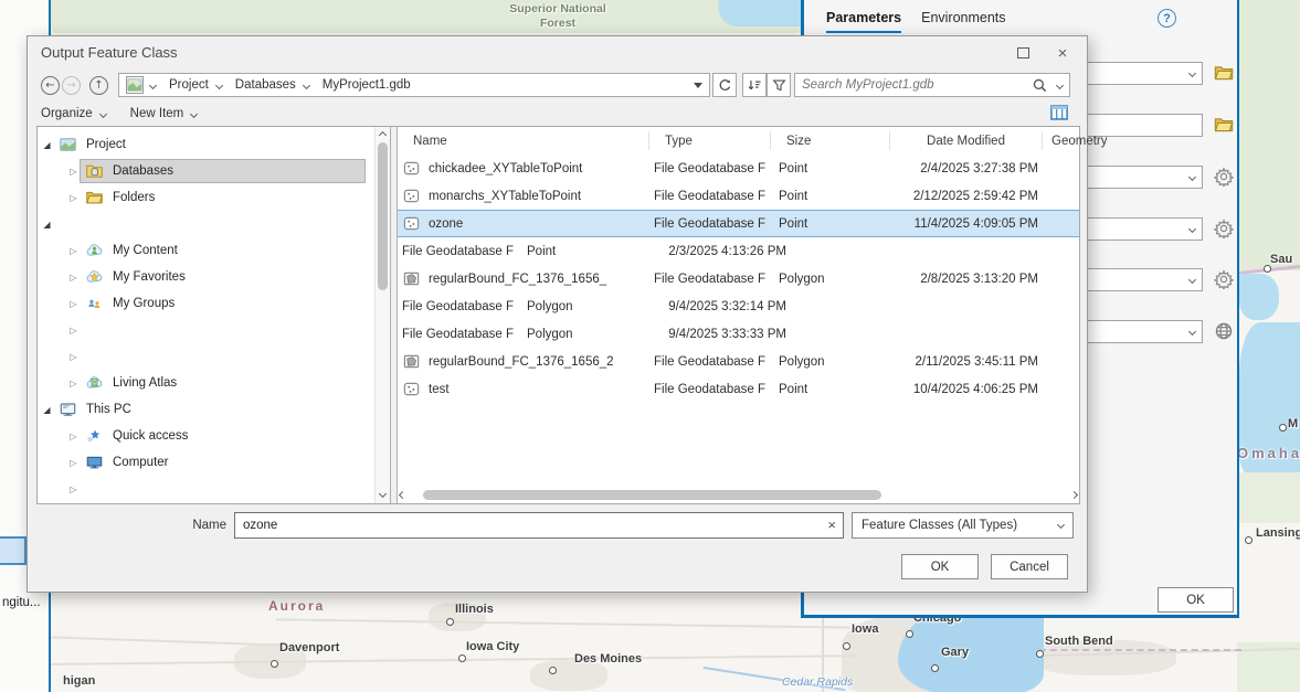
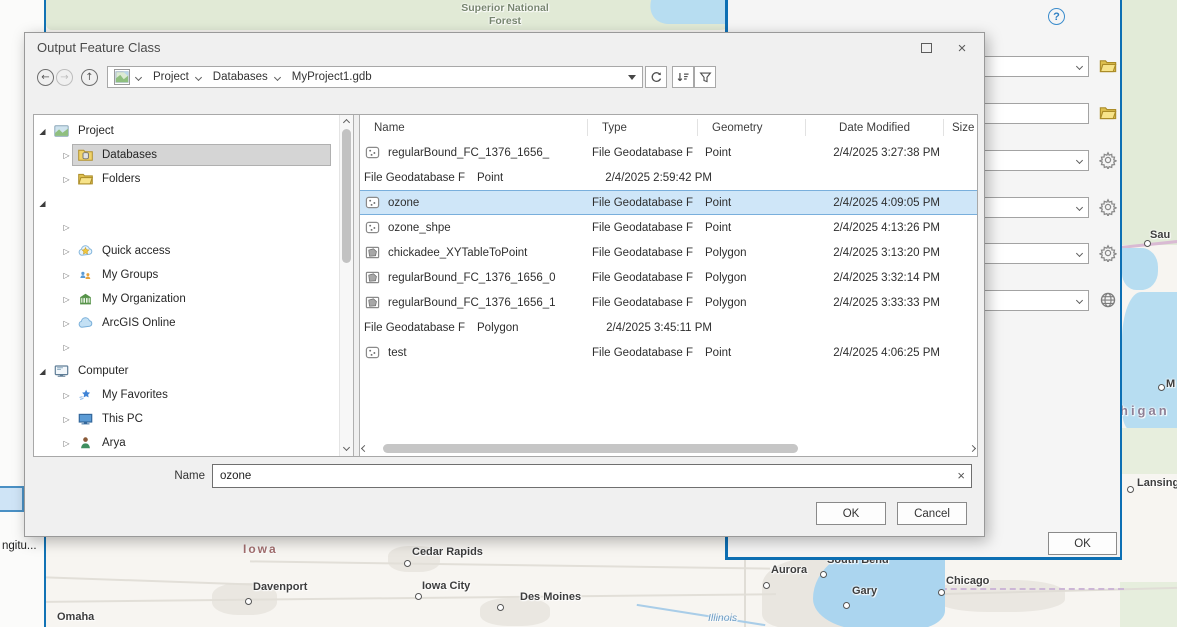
  Superior National Forest
  Sau
  M
- Omaha
+ higan
  Lansing
- Aurora
+ Iowa
- Illinois
+ Cedar Rapids
  Davenport
  Iowa City
  Des Moines
- higan
+ Omaha
- Iowa
+ Aurora
- Chicago
+ South Bend
  Gary
- South Bend
+ Chicago
- Cedar Rapids
+ Illinois
  ngitu...
- Parameters
- Environments
  ?
  OK
  Output Feature Class
  ×
  ←
  →
  ↑
  Project
  Databases
  MyProject1.gdb
- Search MyProject1.gdb
- Organize
- New Item
  ◢
  Project
  ▷
  Databases
  ▷
  Folders
  ◢
  ▷
- My Content
  ▷
- My Favorites
+ Quick access
  ▷
  My Groups
  ▷
+ My Organization
  ▷
+ ArcGIS Online
  ▷
- Living Atlas
  ◢
- This PC
+ Computer
  ▷
- Quick access
+ My Favorites
  ▷
- Computer
+ This PC
  ▷
+ Arya
  Name
  Type
- Size
+ Geometry
  Date Modified
- Geometry
+ Size
- chickadee_XYTableToPoint
+ regularBound_FC_1376_1656_
  File Geodatabase F
  Point
  2/4/2025 3:27:38 PM
- monarchs_XYTableToPoint
  File Geodatabase F
  Point
- 2/12/2025 2:59:42 PM
+ 2/4/2025 2:59:42 PM
  ozone
  File Geodatabase F
  Point
- 11/4/2025 4:09:05 PM
+ 2/4/2025 4:09:05 PM
+ ozone_shpe
  File Geodatabase F
  Point
- 2/3/2025 4:13:26 PM
+ 2/4/2025 4:13:26 PM
- regularBound_FC_1376_1656_
+ chickadee_XYTableToPoint
  File Geodatabase F
  Polygon
- 2/8/2025 3:13:20 PM
+ 2/4/2025 3:13:20 PM
+ regularBound_FC_1376_1656_0
  File Geodatabase F
  Polygon
- 9/4/2025 3:32:14 PM
+ 2/4/2025 3:32:14 PM
+ regularBound_FC_1376_1656_1
  File Geodatabase F
  Polygon
- 9/4/2025 3:33:33 PM
+ 2/4/2025 3:33:33 PM
- regularBound_FC_1376_1656_2
  File Geodatabase F
  Polygon
- 2/11/2025 3:45:11 PM
+ 2/4/2025 3:45:11 PM
  test
  File Geodatabase F
  Point
- 10/4/2025 4:06:25 PM
+ 2/4/2025 4:06:25 PM
  Name
  ozone
  ×
- Feature Classes (All Types)
  OK
  Cancel
